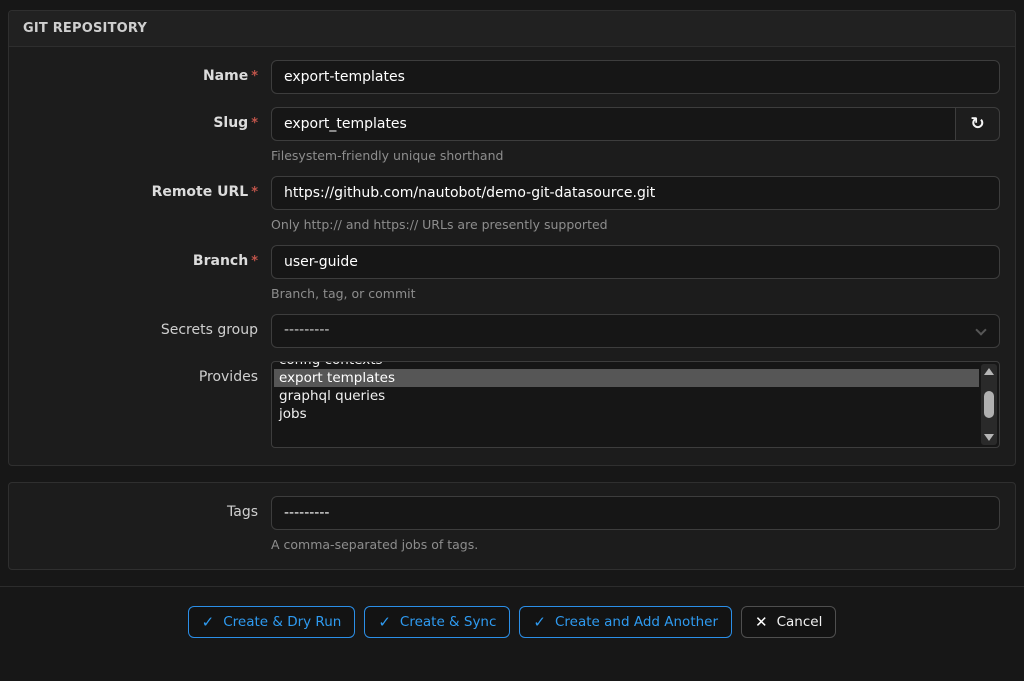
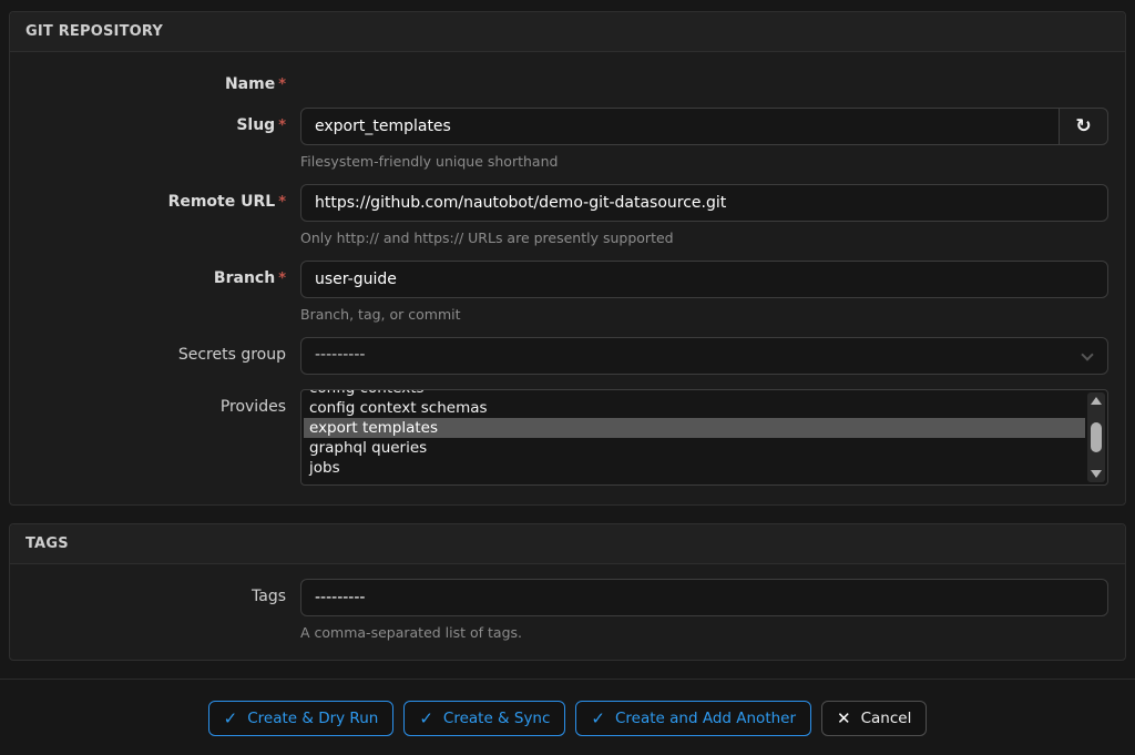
  GIT REPOSITORY
  Name *
- export-templates
  Slug *
  export_templates
  ↻
  Filesystem-friendly unique shorthand
  Remote URL *
  https://github.com/nautobot/demo-git-datasource.git
  Only http:// and https:// URLs are presently supported
  Branch *
  user-guide
  Branch, tag, or commit
  Secrets group
  ---------
  Provides
+ config context schemas
  export templates
  graphql queries
  jobs
+ TAGS
  Tags
  ---------
- A comma-separated jobs of tags.
+ A comma-separated list of tags.
  ✓
  Create & Dry Run
  ✓
  Create & Sync
  ✓
  Create and Add Another
  ✕
  Cancel
